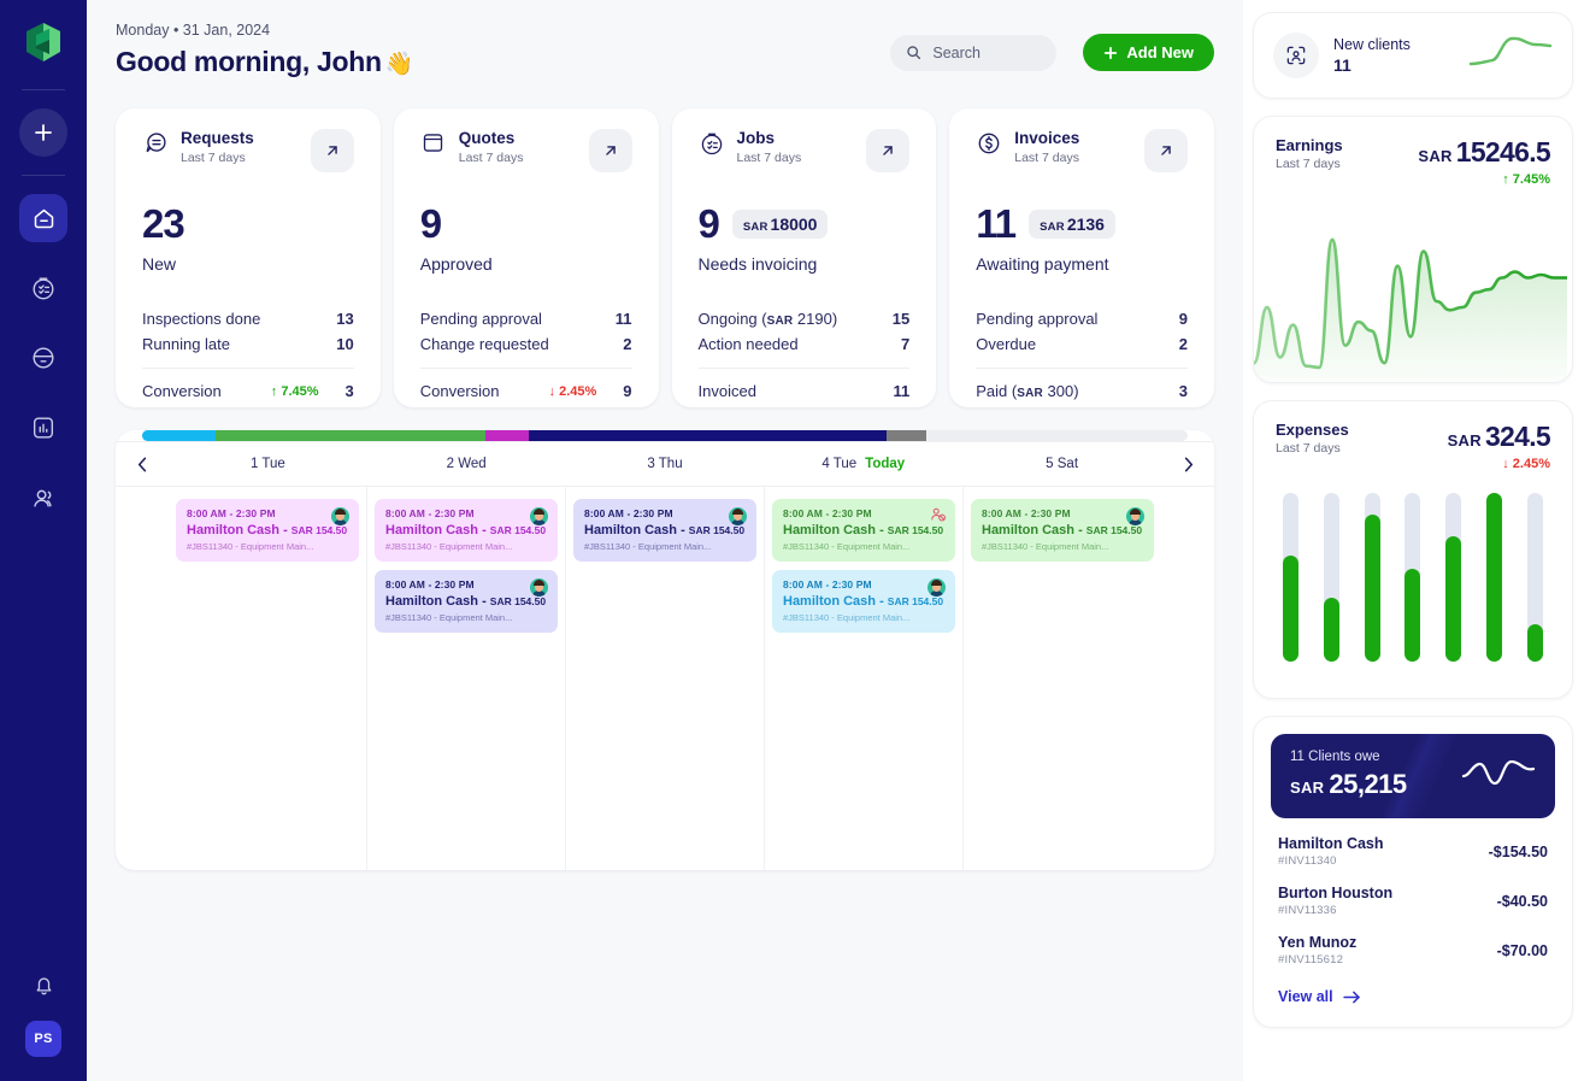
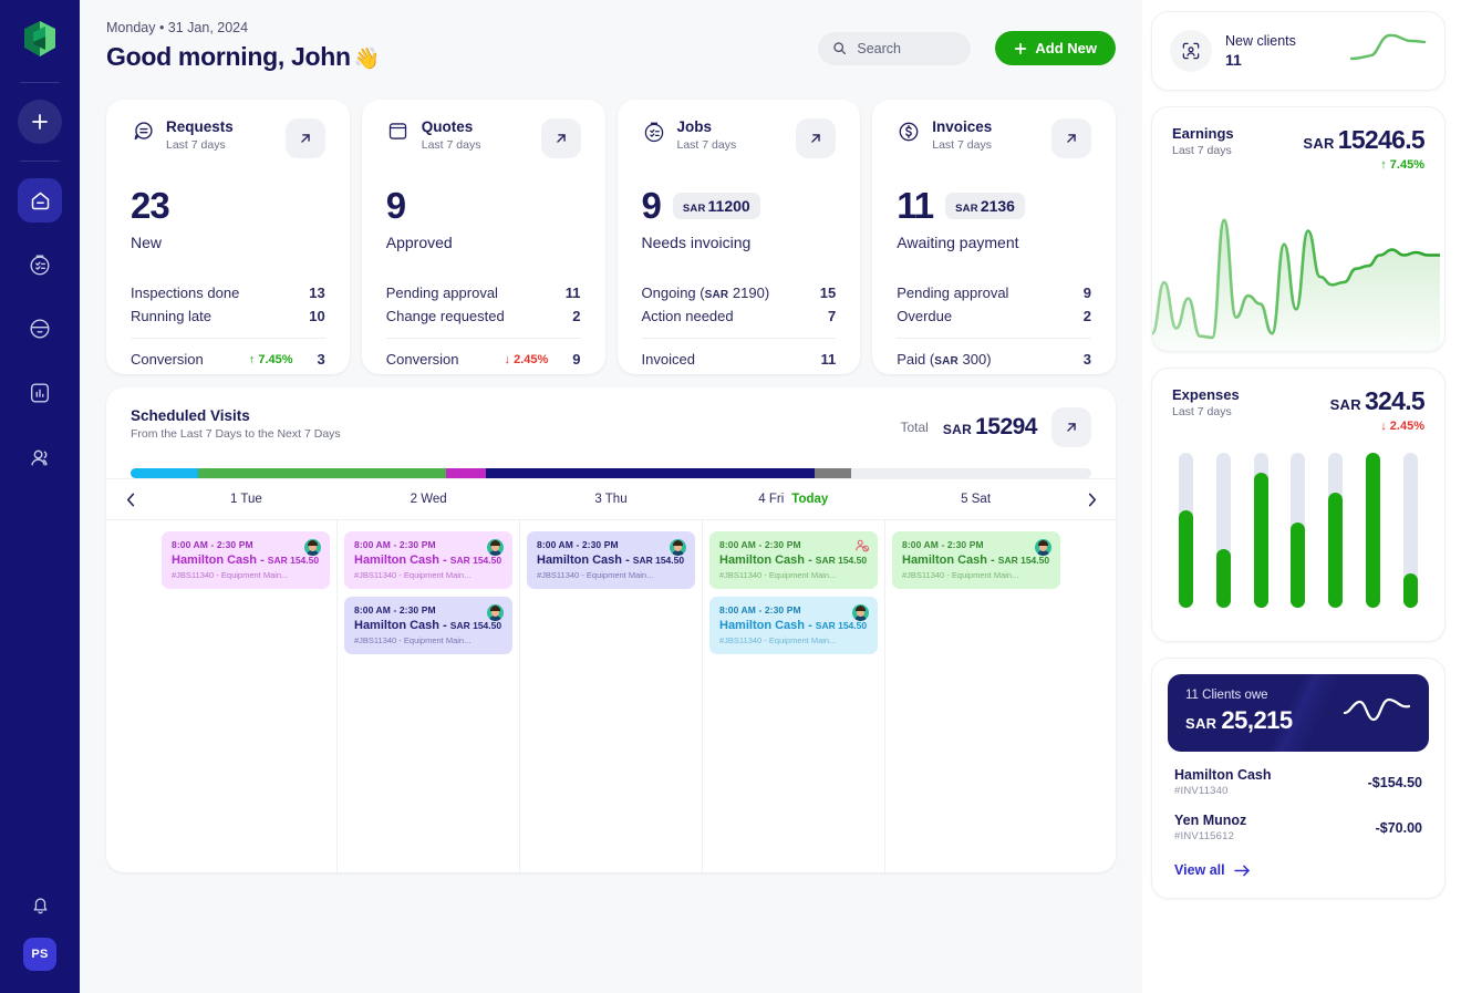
  PS
  Monday • 31 Jan, 2024
  Good morning, John 👋
  Search
  Add New
  Requests
  Last 7 days
  23
  New
  Inspections done
  13
  Running late
  10
  Conversion
  ↑ 7.45%
  3
  Quotes
  Last 7 days
  9
  Approved
  Pending approval
  11
  Change requested
  2
  Conversion
  ↓ 2.45%
  9
  Jobs
  Last 7 days
  9
- SAR 18000
+ SAR 11200
  Needs invoicing
  Ongoing (SAR 2190)
  15
  Action needed
  7
  Invoiced
  11
  Invoices
  Last 7 days
  11
  SAR 2136
  Awaiting payment
  Pending approval
  9
  Overdue
  2
  Paid (SAR 300)
  3
+ Scheduled Visits
+ From the Last 7 Days to the Next 7 Days
+ Total
+ SAR 15294
  1 Tue
  2 Wed
  3 Thu
- 4 Tue
+ 4 Fri
  Today
  5 Sat
  8:00 AM - 2:30 PM
  Hamilton Cash - SAR 154.50
  #JBS11340 - Equipment Main...
  8:00 AM - 2:30 PM
  Hamilton Cash - SAR 154.50
  #JBS11340 - Equipment Main...
  8:00 AM - 2:30 PM
  Hamilton Cash - SAR 154.50
  #JBS11340 - Equipment Main...
  8:00 AM - 2:30 PM
  Hamilton Cash - SAR 154.50
  #JBS11340 - Equipment Main...
  8:00 AM - 2:30 PM
  Hamilton Cash - SAR 154.50
  #JBS11340 - Equipment Main...
  8:00 AM - 2:30 PM
  Hamilton Cash - SAR 154.50
  #JBS11340 - Equipment Main...
  8:00 AM - 2:30 PM
  Hamilton Cash - SAR 154.50
  #JBS11340 - Equipment Main...
  New clients
  11
  Earnings
  Last 7 days
  SAR 15246.5
  ↑ 7.45%
  Expenses
  Last 7 days
  SAR 324.5
  ↓ 2.45%
  11 Clients owe
  SAR 25,215
  Hamilton Cash
  #INV11340
  -$154.50
- Burton Houston
- #INV11336
- -$40.50
  Yen Munoz
  #INV115612
  -$70.00
  View all
